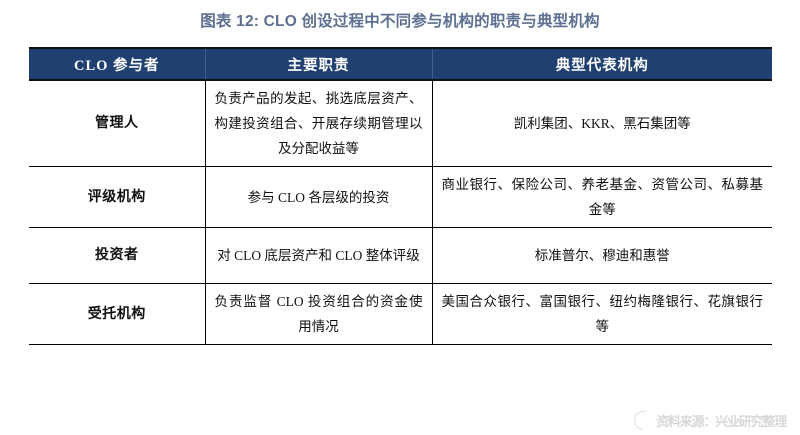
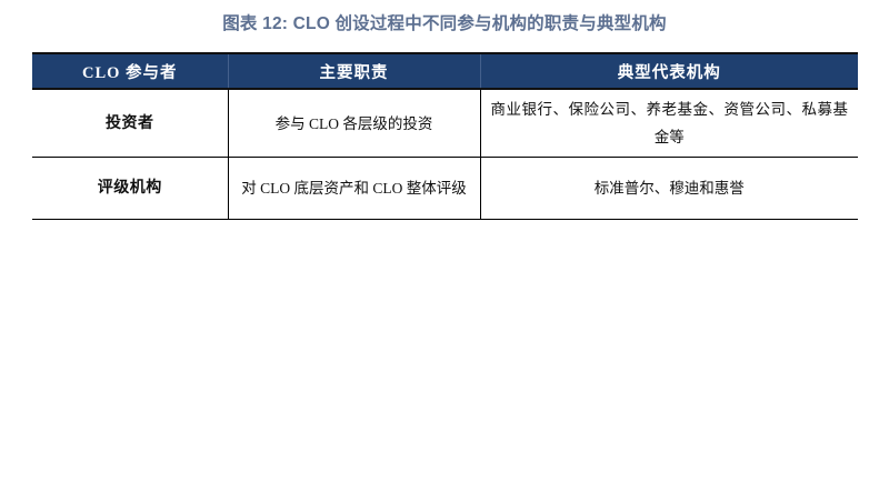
  图表 12: CLO 创设过程中不同参与机构的职责与典型机构
  CLO 参与者	主要职责	典型代表机构
- 管理人	负责产品的发起、挑选底层资产、构建投资组合、开展存续期管理以及分配收益等	凯利集团、KKR、黑石集团等
- 评级机构	参与 CLO 各层级的投资	商业银行、保险公司、养老基金、资管公司、私募基金等
+ 投资者	参与 CLO 各层级的投资	商业银行、保险公司、养老基金、资管公司、私募基金等
- 投资者	对 CLO 底层资产和 CLO 整体评级	标准普尔、穆迪和惠誉
+ 评级机构	对 CLO 底层资产和 CLO 整体评级	标准普尔、穆迪和惠誉
- 受托机构	负责监督 CLO 投资组合的资金使用情况	美国合众银行、富国银行、纽约梅隆银行、花旗银行等
- 资料来源：兴业研究整理
